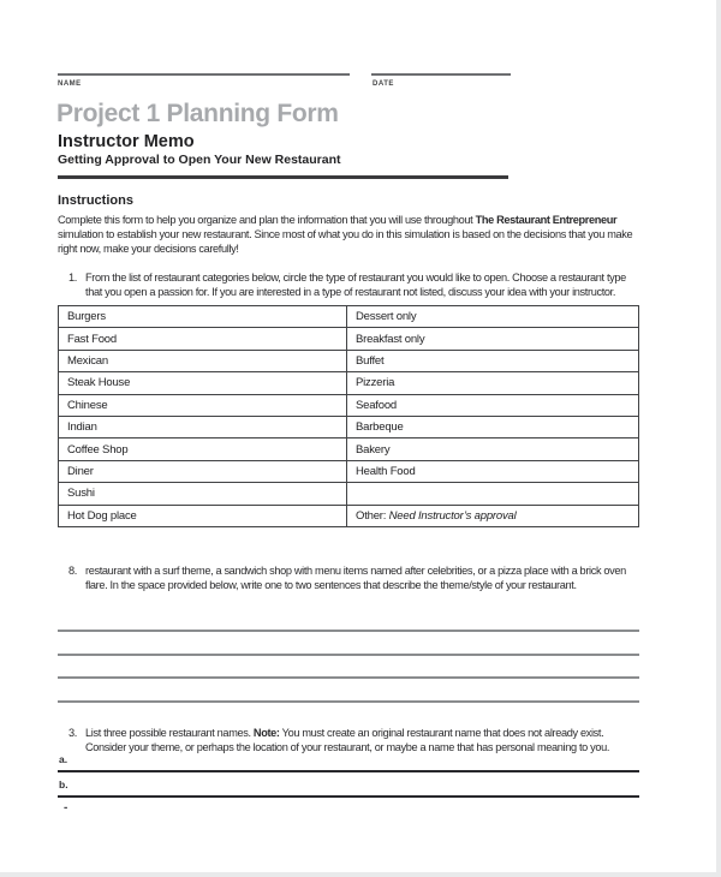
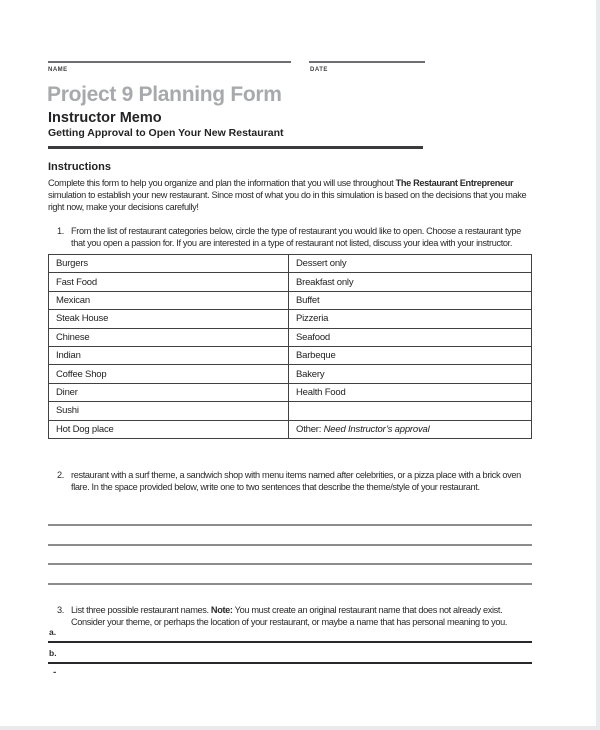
- Project 1 Planning Form
+ Project 9 Planning Form
  Instructor Memo
  Getting Approval to Open Your New Restaurant
  Instructions
  Complete this form to help you organize and plan the information that you will use throughout The Restaurant Entrepreneur
  simulation to establish your new restaurant. Since most of what you do in this simulation is based on the decisions that you make
  right now, make your decisions carefully!
  1.
  From the list of restaurant categories below, circle the type of restaurant you would like to open. Choose a restaurant type
  that you open a passion for. If you are interested in a type of restaurant not listed, discuss your idea with your instructor.
  Burgers	Dessert only
  Fast Food	Breakfast only
  Mexican	Buffet
  Steak House	Pizzeria
  Chinese	Seafood
  Indian	Barbeque
  Coffee Shop	Bakery
  Diner	Health Food
  Sushi
  Hot Dog place	Other: Need Instructor’s approval
- 8.
+ 2.
  restaurant with a surf theme, a sandwich shop with menu items named after celebrities, or a pizza place with a brick oven
  flare. In the space provided below, write one to two sentences that describe the theme/style of your restaurant.
  3.
  List three possible restaurant names. Note: You must create an original restaurant name that does not already exist.
  Consider your theme, or perhaps the location of your restaurant, or maybe a name that has personal meaning to you.
  a.
  b.
  -
